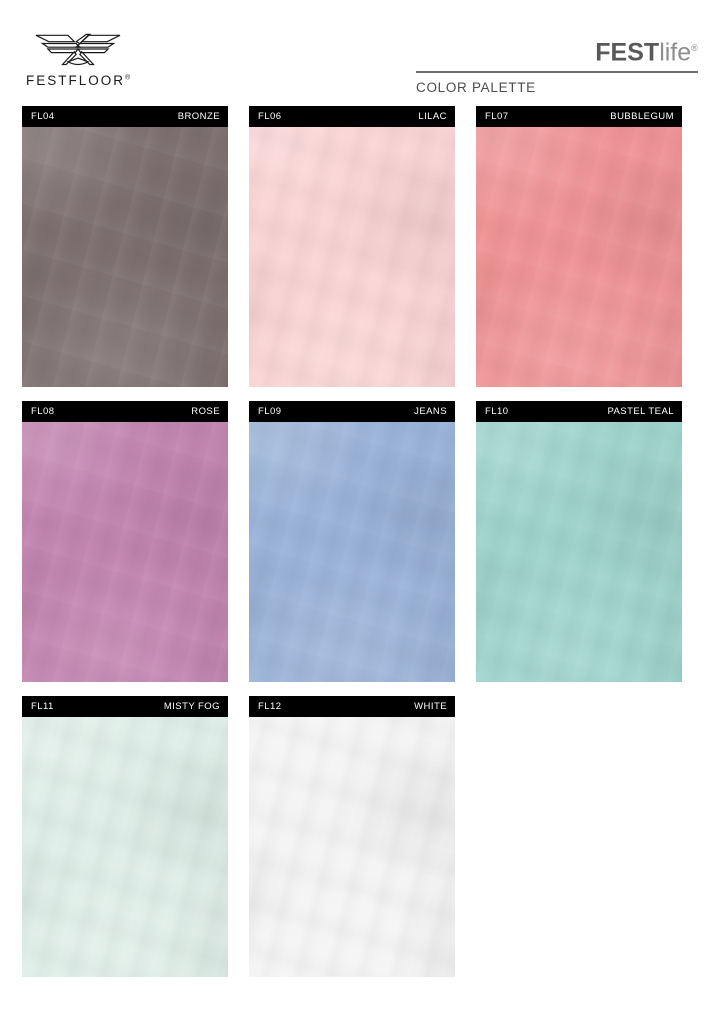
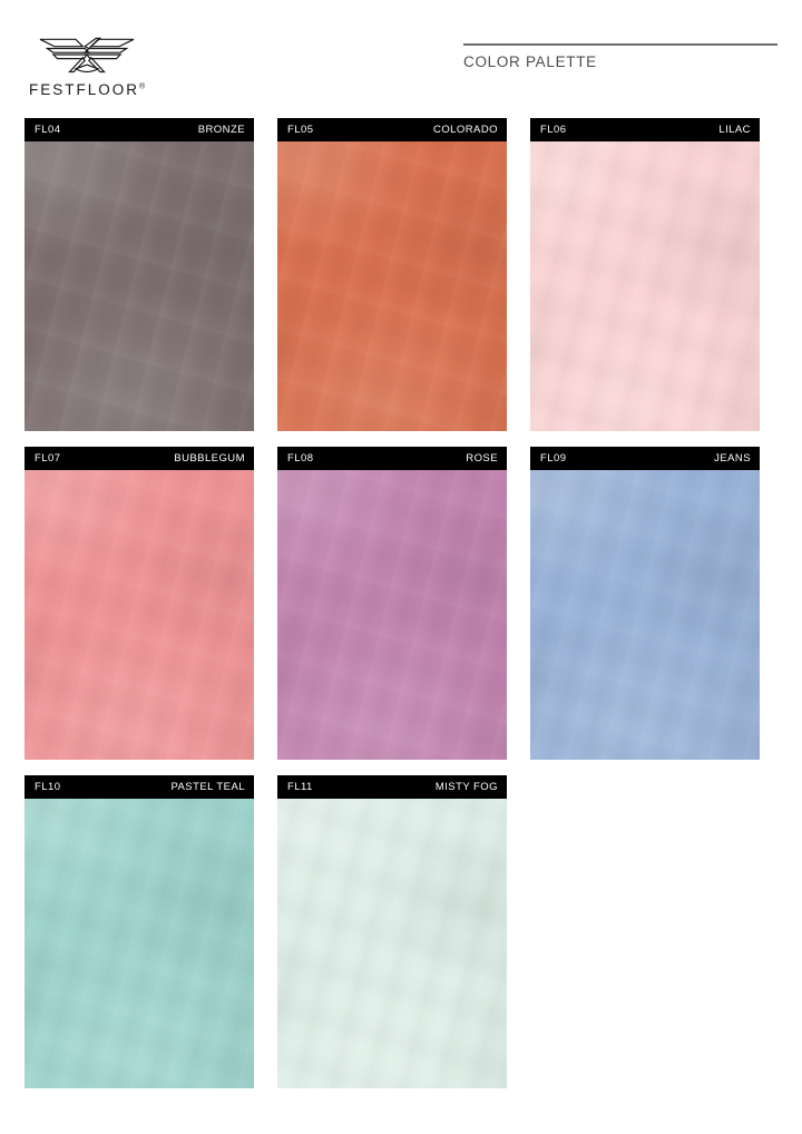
  FESTFLOOR
- FESTlife®
  COLOR PALETTE
  FL04
  BRONZE
+ FL05
+ COLORADO
  FL06
  LILAC
  FL07
  BUBBLEGUM
  FL08
  ROSE
  FL09
  JEANS
  FL10
  PASTEL TEAL
  FL11
  MISTY FOG
- FL12
- WHITE
